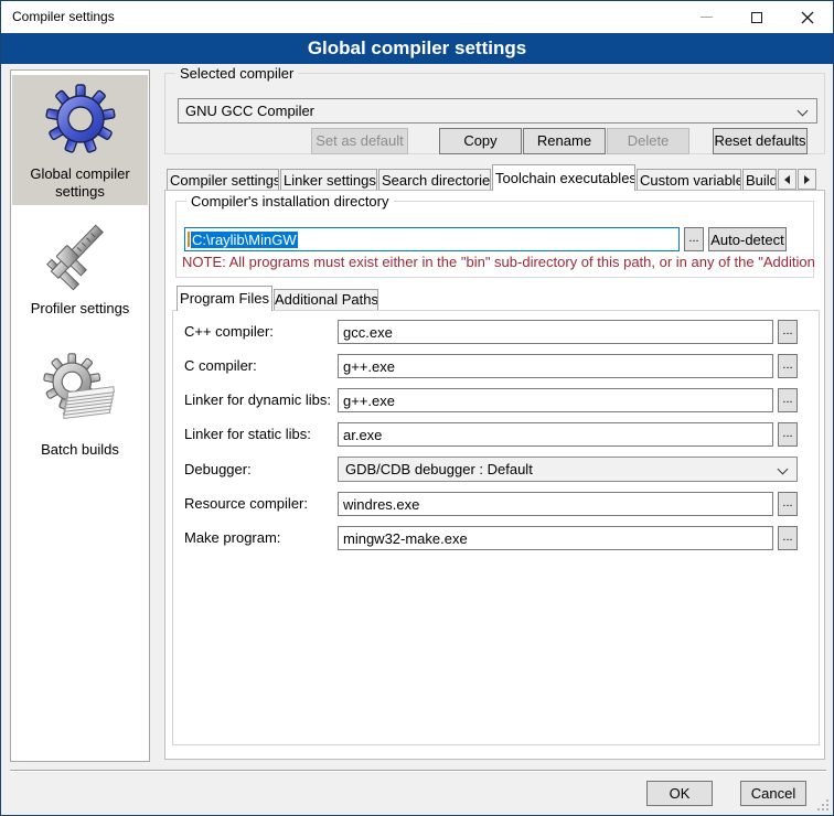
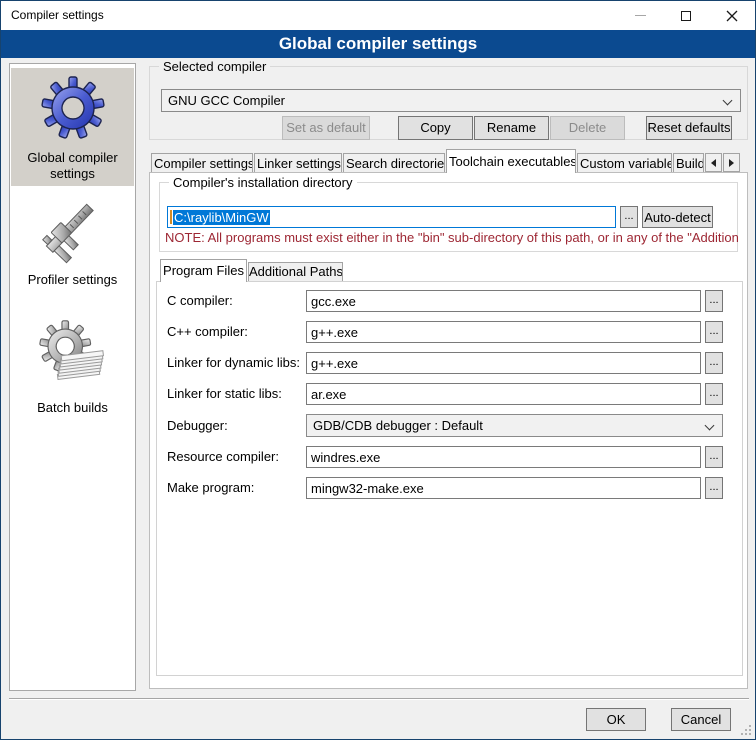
  Compiler settings
  Global compiler settings
  Global compiler settings
  Profiler settings
  Batch builds
  Selected compiler
  GNU GCC Compiler
  Set as default
  Copy
  Rename
  Delete
  Reset defaults
  Compiler settings
  Linker settings
  Search directorie
  Toolchain executables
  Custom variable
  Build
  Compiler's installation directory
  C:\raylib\MinGW
  ...
  Auto-detect
  NOTE: All programs must exist either in the "bin" sub-directory of this path, or in any of the "Addition
  Program Files
  Additional Paths
- C++ compiler:
+ C compiler:
  gcc.exe
  ...
- C compiler:
+ C++ compiler:
  g++.exe
  ...
  Linker for dynamic libs:
  g++.exe
  ...
  Linker for static libs:
  ar.exe
  ...
  Debugger:
  GDB/CDB debugger : Default
  Resource compiler:
  windres.exe
  ...
  Make program:
  mingw32-make.exe
  ...
  OK
  Cancel
